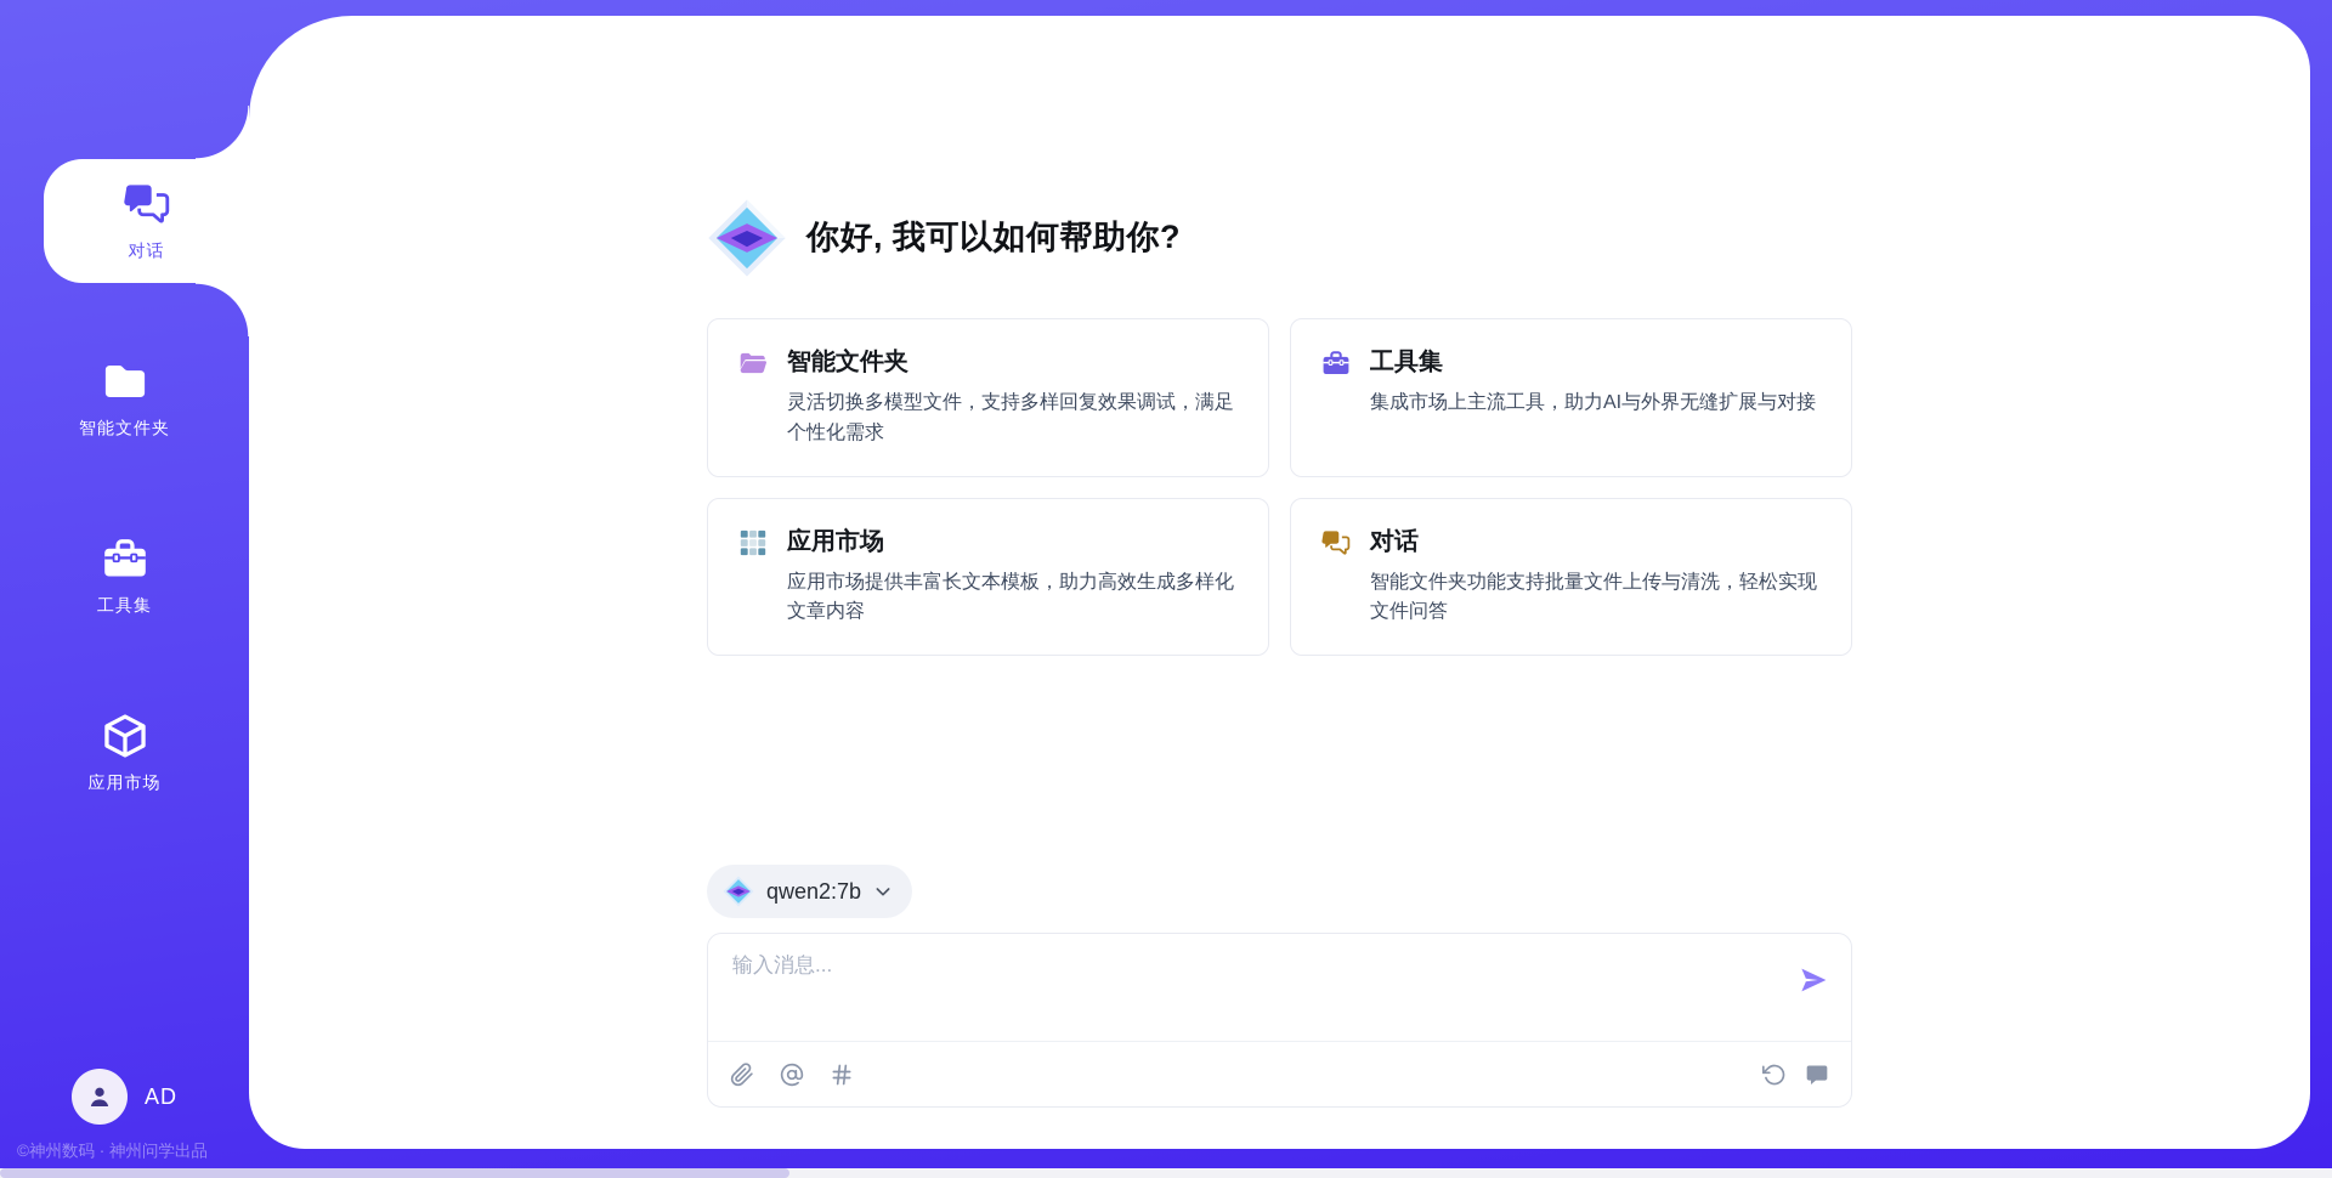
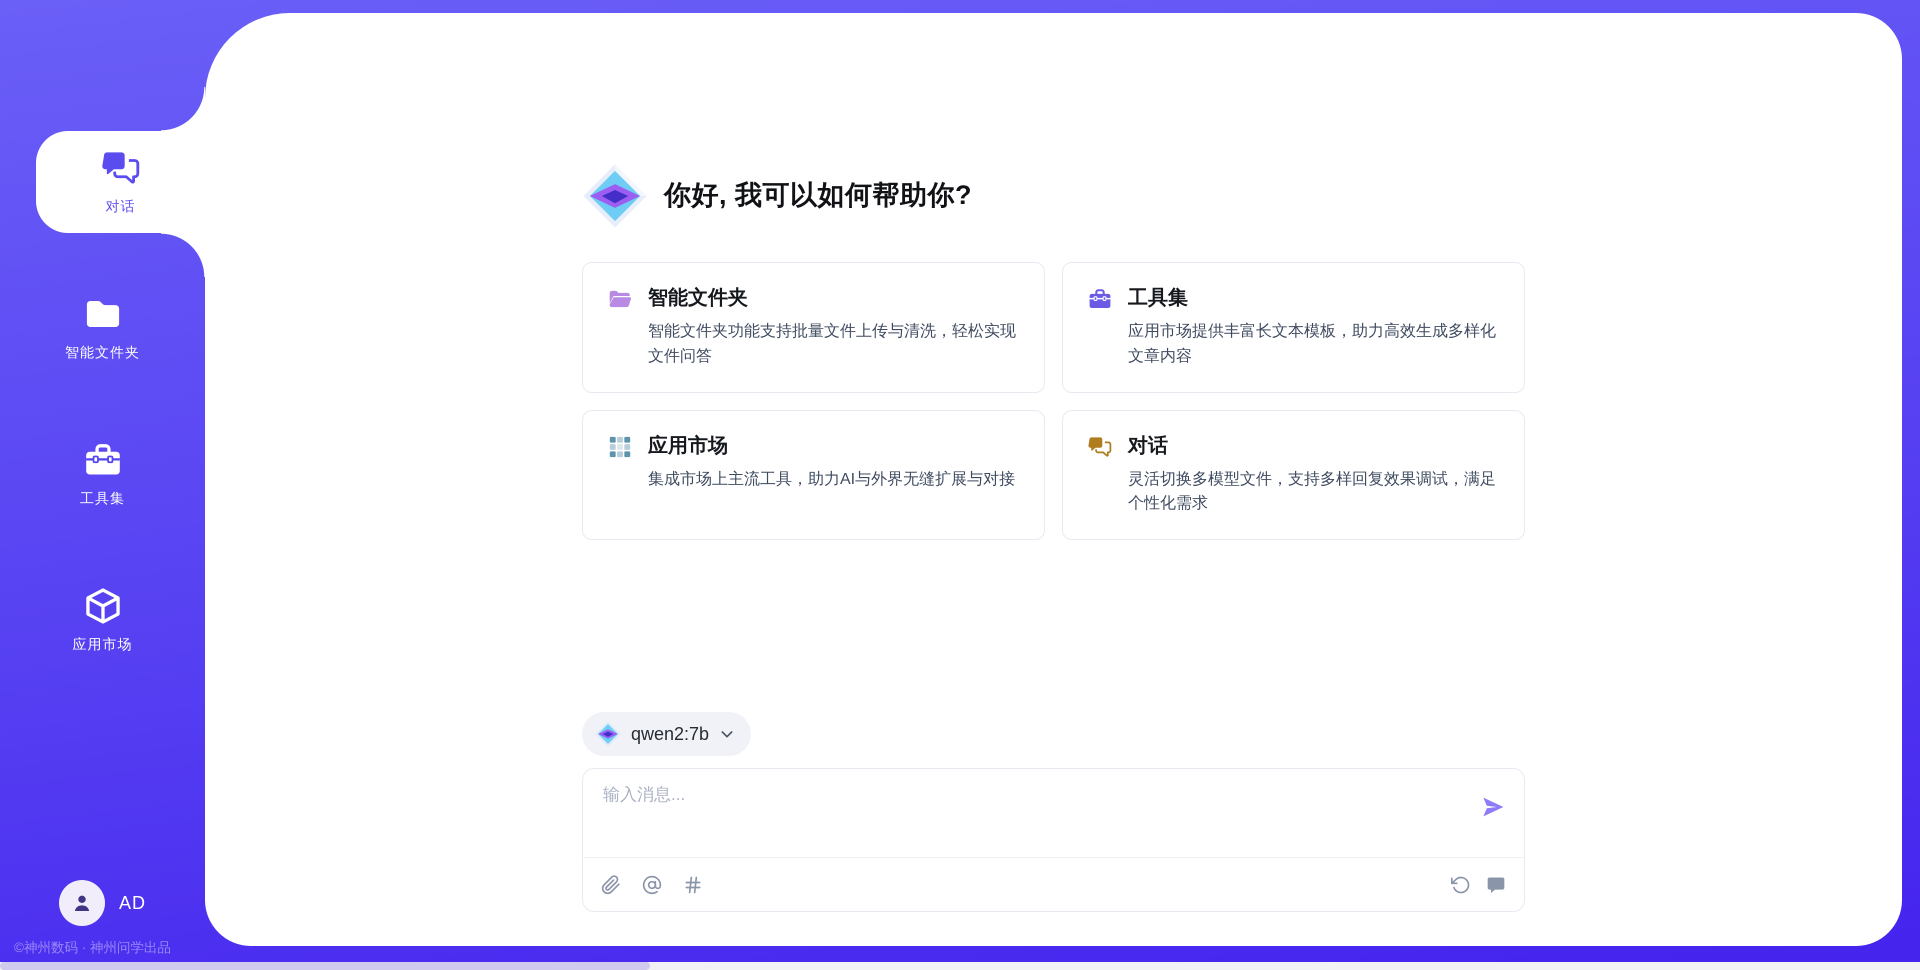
  你好, 我可以如何帮助你?
  智能文件夹
- 灵活切换多模型文件，支持多样回复效果调试，满足个性化需求
+ 智能文件夹功能支持批量文件上传与清洗，轻松实现文件问答
  工具集
- 集成市场上主流工具，助力AI与外界无缝扩展与对接
+ 应用市场提供丰富长文本模板，助力高效生成多样化文章内容
  应用市场
- 应用市场提供丰富长文本模板，助力高效生成多样化文章内容
+ 集成市场上主流工具，助力AI与外界无缝扩展与对接
  对话
- 智能文件夹功能支持批量文件上传与清洗，轻松实现文件问答
+ 灵活切换多模型文件，支持多样回复效果调试，满足个性化需求
  qwen2:7b
  输入消息...
  对话
  智能文件夹
  工具集
  应用市场
  AD
  ©神州数码 · 神州问学出品
